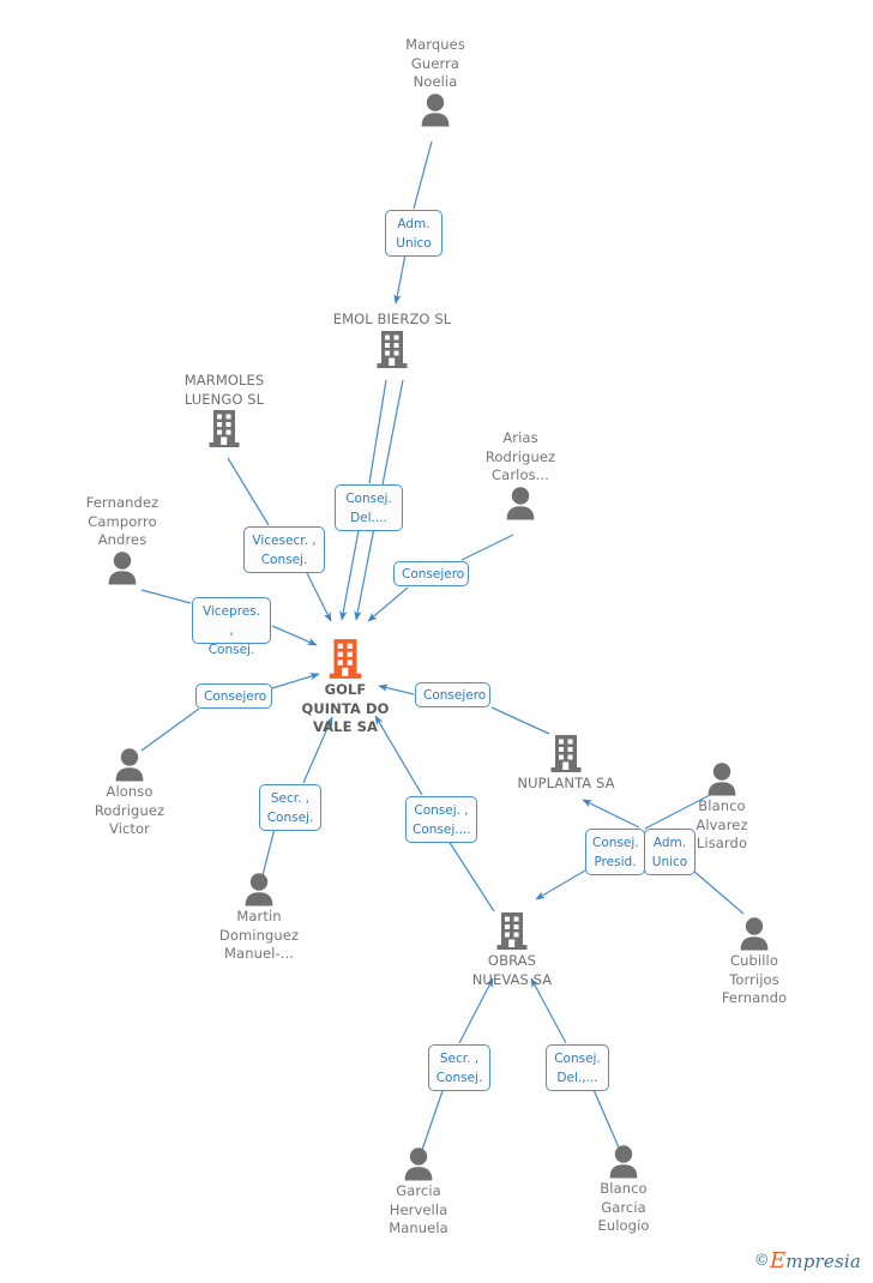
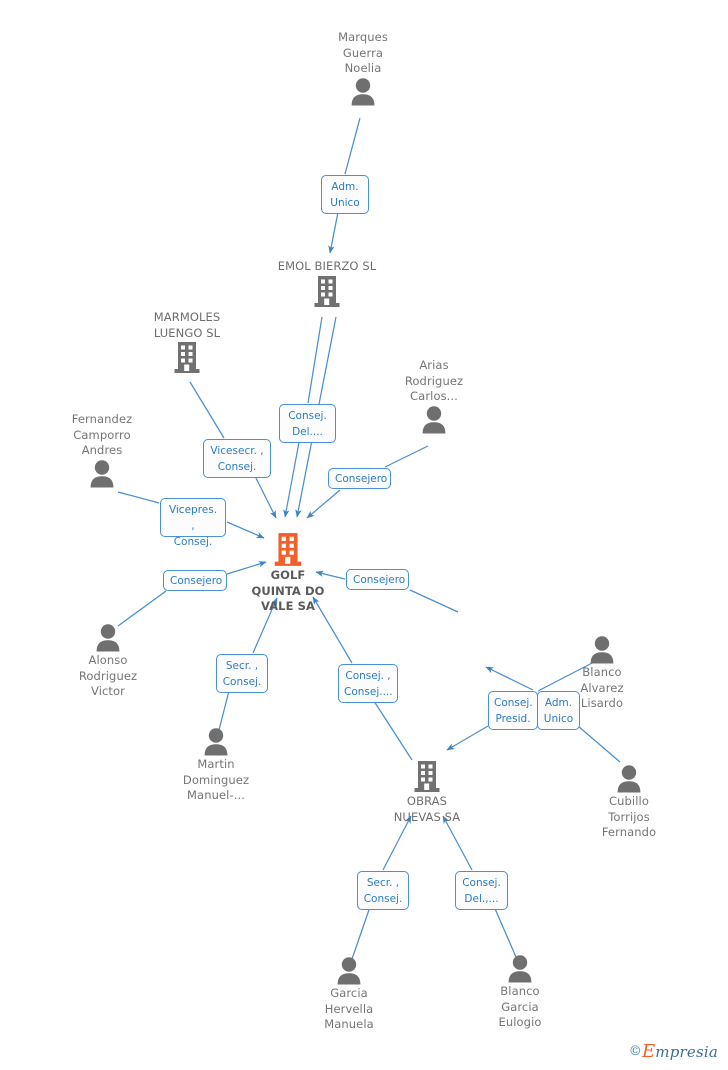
  Marques
  Guerra
  Noelia
  EMOL BIERZO SL
  MARMOLES
  LUENGO SL
  Fernandez
  Camporro
  Andres
  Arias
  Rodriguez
  Carlos...
  GOLF
  QUINTA DO
  VALE SA
  Alonso
  Rodriguez
  Victor
  Martin
  Dominguez
  Manuel-...
- NUPLANTA SA
  Blanco
  Alvarez
  Lisardo
  Cubillo
  Torrijos
  Fernando
  OBRAS
  NUEVAS SA
  Garcia
  Hervella
  Manuela
  Blanco
  Garcia
  Eulogio
  Adm.
  Unico
  Consej.
  Del....
  Vicesecr. ,
  Consej.
  Consejero
  Vicepres. ,
  Consej.
  Consejero
  Consejero
  Secr. ,
  Consej.
  Consej. ,
  Consej....
  Consej.
  Presid.
  Adm.
  Unico
  Secr. ,
  Consej.
  Consej.
  Del.,...
  ©Empresia
